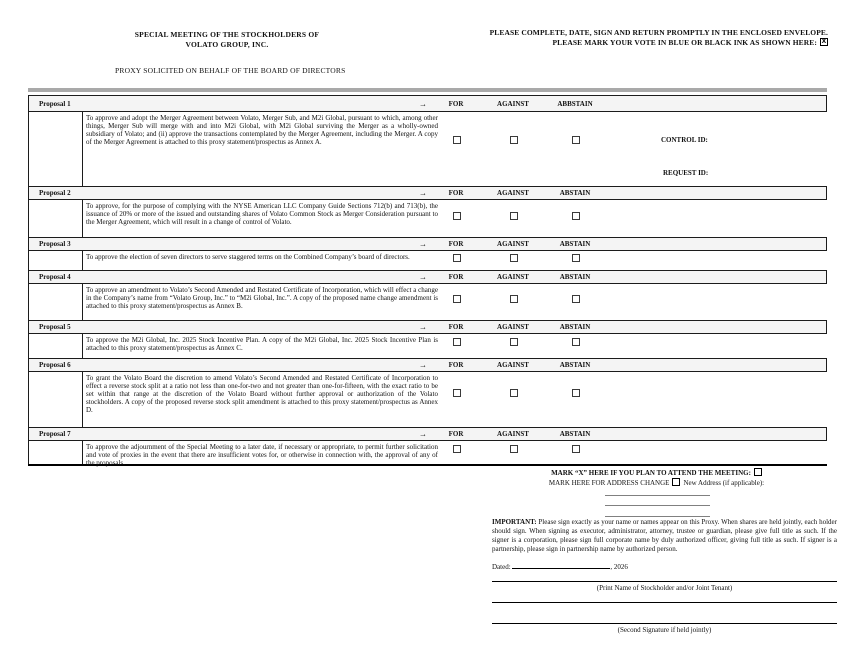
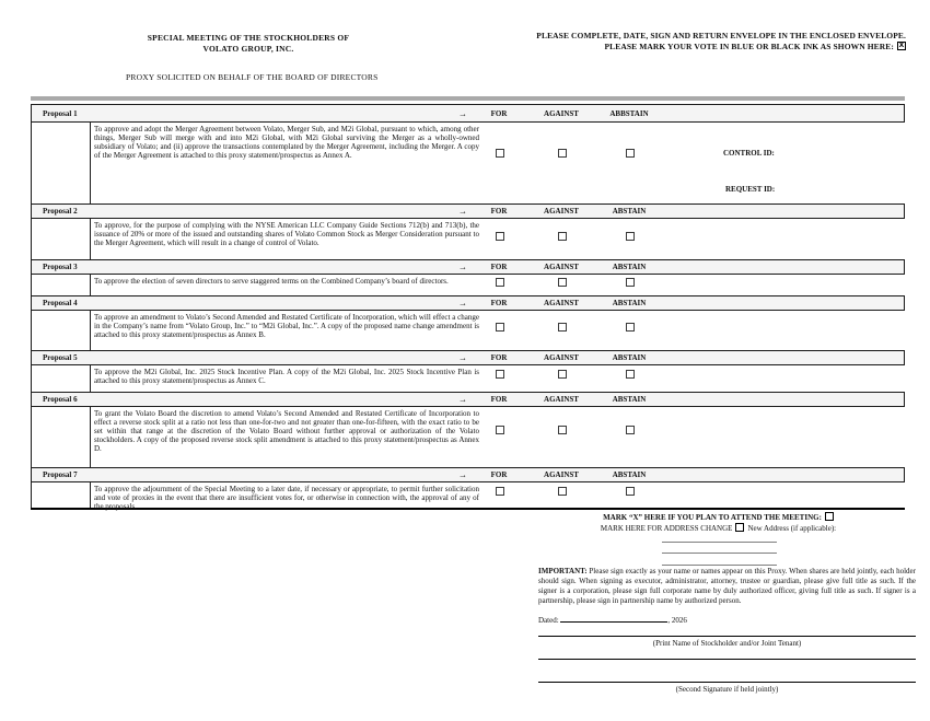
  SPECIAL MEETING OF THE STOCKHOLDERS OF
  VOLATO GROUP, INC.
  PROXY SOLICITED ON BEHALF OF THE BOARD OF DIRECTORS
- PLEASE COMPLETE, DATE, SIGN AND RETURN PROMPTLY IN THE ENCLOSED ENVELOPE.
+ PLEASE COMPLETE, DATE, SIGN AND RETURN ENVELOPE IN THE ENCLOSED ENVELOPE.
  PLEASE MARK YOUR VOTE IN BLUE OR BLACK INK AS SHOWN HERE:
  Proposal 1
  →
  FOR
  AGAINST
  ABBSTAIN
  To approve and adopt the Merger Agreement between Volato, Merger Sub, and M2i Global, pursuant to which, among other things, Merger Sub will merge with and into M2i Global, with M2i Global surviving the Merger as a wholly-owned subsidiary of Volato; and (ii) approve the transactions contemplated by the Merger Agreement, including the Merger. A copy of the Merger Agreement is attached to this proxy statement/prospectus as Annex A.
  CONTROL ID:
  REQUEST ID:
  Proposal 2
  →
  FOR
  AGAINST
  ABSTAIN
  To approve, for the purpose of complying with the NYSE American LLC Company Guide Sections 712(b) and 713(b), the issuance of 20% or more of the issued and outstanding shares of Volato Common Stock as Merger Consideration pursuant to the Merger Agreement, which will result in a change of control of Volato.
  Proposal 3
  →
  FOR
  AGAINST
  ABSTAIN
  To approve the election of seven directors to serve staggered terms on the Combined Company’s board of directors.
  Proposal 4
  →
  FOR
  AGAINST
  ABSTAIN
  To approve an amendment to Volato’s Second Amended and Restated Certificate of Incorporation, which will effect a change in the Company’s name from “Volato Group, Inc.” to “M2i Global, Inc.”. A copy of the proposed name change amendment is attached to this proxy statement/prospectus as Annex B.
  Proposal 5
  →
  FOR
  AGAINST
  ABSTAIN
  To approve the M2i Global, Inc. 2025 Stock Incentive Plan. A copy of the M2i Global, Inc. 2025 Stock Incentive Plan is attached to this proxy statement/prospectus as Annex C.
  Proposal 6
  →
  FOR
  AGAINST
  ABSTAIN
  To grant the Volato Board the discretion to amend Volato’s Second Amended and Restated Certificate of Incorporation to effect a reverse stock split at a ratio not less than one-for-two and not greater than one-for-fifteen, with the exact ratio to be set within that range at the discretion of the Volato Board without further approval or authorization of the Volato stockholders. A copy of the proposed reverse stock split amendment is attached to this proxy statement/prospectus as Annex D.
  Proposal 7
  →
  FOR
  AGAINST
  ABSTAIN
  To approve the adjournment of the Special Meeting to a later date, if necessary or appropriate, to permit further solicitation and vote of proxies in the event that there are insufficient votes for, or otherwise in connection with, the approval of any of the proposals.
  MARK “X” HERE IF YOU PLAN TO ATTEND THE MEETING:
  MARK HERE FOR ADDRESS CHANGE New Address (if applicable):
  IMPORTANT: Please sign exactly as your name or names appear on this Proxy. When shares are held jointly, each holder should sign. When signing as executor, administrator, attorney, trustee or guardian, please give full title as such. If the signer is a corporation, please sign full corporate name by duly authorized officer, giving full title as such. If signer is a partnership, please sign in partnership name by authorized person.
  Dated: , 2026
  (Print Name of Stockholder and/or Joint Tenant)
  (Second Signature if held jointly)
